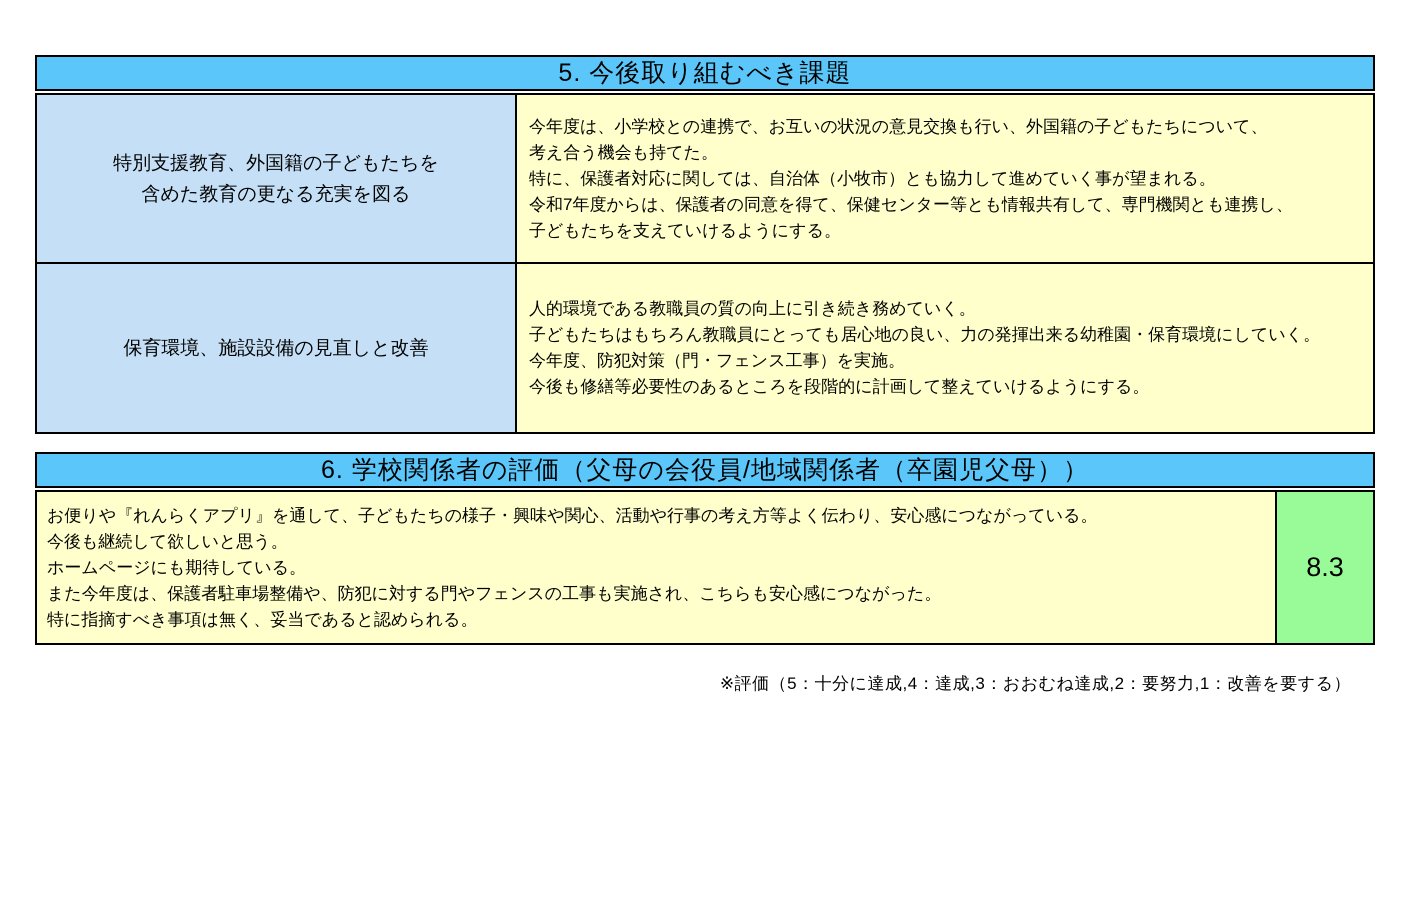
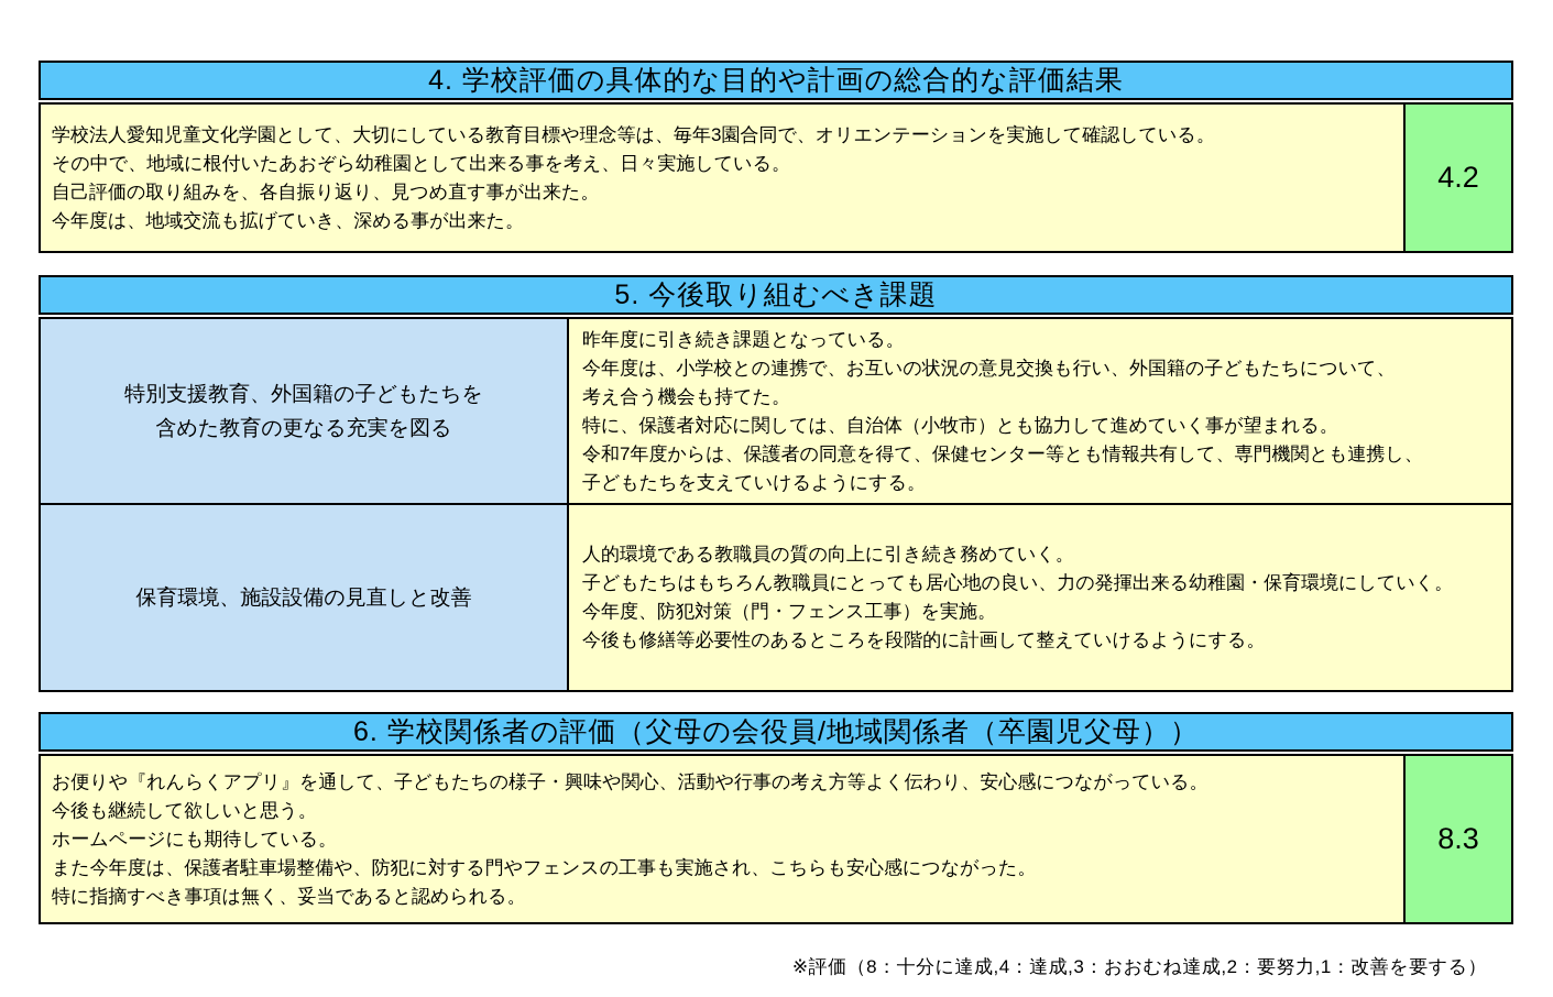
+ 4. 学校評価の具体的な目的や計画の総合的な評価結果
+ 学校法人愛知児童文化学園として、大切にしている教育目標や理念等は、毎年3園合同で、オリエンテーションを実施して確認している。
+ その中で、地域に根付いたあおぞら幼稚園として出来る事を考え、日々実施している。
+ 自己評価の取り組みを、各自振り返り、見つめ直す事が出来た。
+ 今年度は、地域交流も拡げていき、深める事が出来た。
+ 4.2
  5. 今後取り組むべき課題
  特別支援教育、外国籍の子どもたちを
  含めた教育の更なる充実を図る
+ 昨年度に引き続き課題となっている。
  今年度は、小学校との連携で、お互いの状況の意見交換も行い、外国籍の子どもたちについて、
  考え合う機会も持てた。
  特に、保護者対応に関しては、自治体（小牧市）とも協力して進めていく事が望まれる。
  令和7年度からは、保護者の同意を得て、保健センター等とも情報共有して、専門機関とも連携し、
  子どもたちを支えていけるようにする。
  保育環境、施設設備の見直しと改善
  人的環境である教職員の質の向上に引き続き務めていく。
  子どもたちはもちろん教職員にとっても居心地の良い、力の発揮出来る幼稚園・保育環境にしていく。
  今年度、防犯対策（門・フェンス工事）を実施。
  今後も修繕等必要性のあるところを段階的に計画して整えていけるようにする。
  6. 学校関係者の評価（父母の会役員/地域関係者（卒園児父母））
  お便りや『れんらくアプリ』を通して、子どもたちの様子・興味や関心、活動や行事の考え方等よく伝わり、安心感につながっている。
  今後も継続して欲しいと思う。
  ホームページにも期待している。
  また今年度は、保護者駐車場整備や、防犯に対する門やフェンスの工事も実施され、こちらも安心感につながった。
  特に指摘すべき事項は無く、妥当であると認められる。
  8.3
- ※評価（5：十分に達成,4：達成,3：おおむね達成,2：要努力,1：改善を要する）
+ ※評価（8：十分に達成,4：達成,3：おおむね達成,2：要努力,1：改善を要する）
